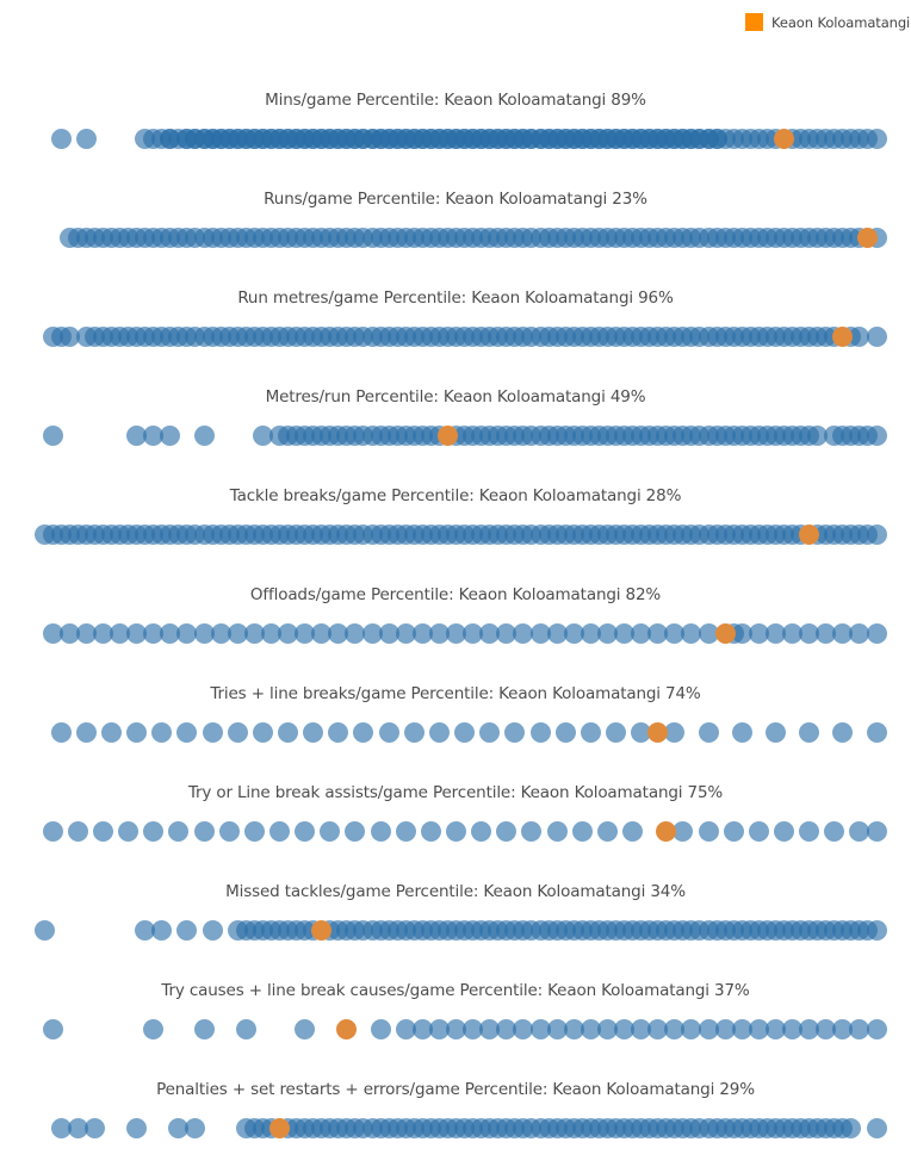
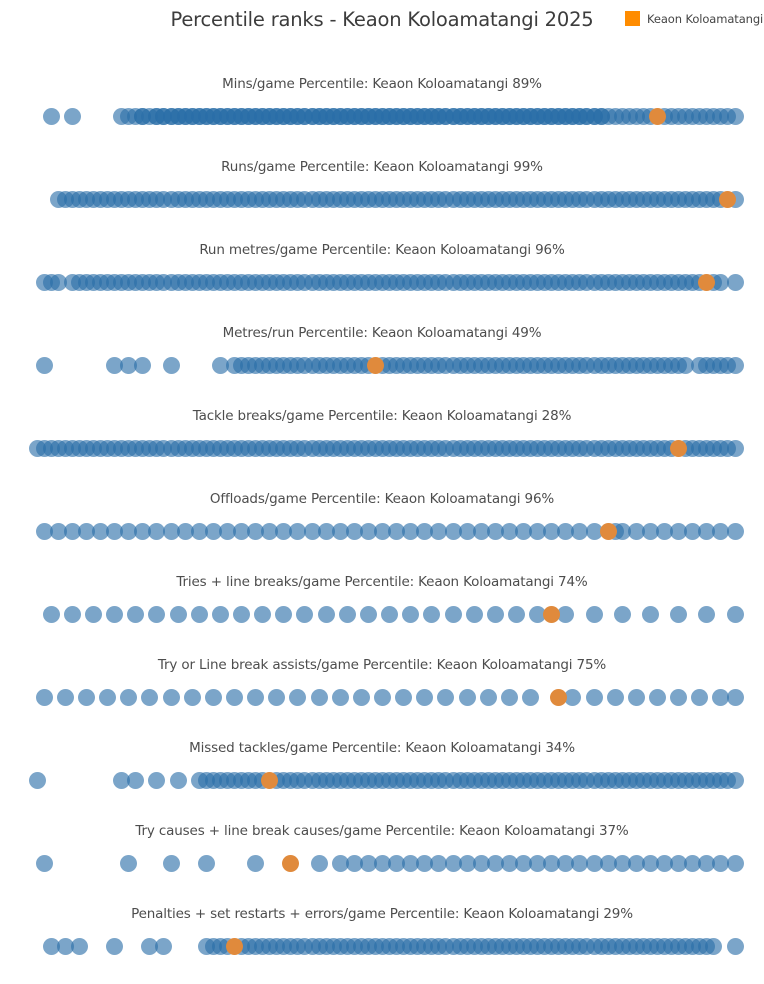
+ Percentile ranks - Keaon Koloamatangi 2025
  Keaon Koloamatangi
  Mins/game Percentile: Keaon Koloamatangi 89%
- Runs/game Percentile: Keaon Koloamatangi 23%
+ Runs/game Percentile: Keaon Koloamatangi 99%
  Run metres/game Percentile: Keaon Koloamatangi 96%
  Metres/run Percentile: Keaon Koloamatangi 49%
  Tackle breaks/game Percentile: Keaon Koloamatangi 28%
- Offloads/game Percentile: Keaon Koloamatangi 82%
+ Offloads/game Percentile: Keaon Koloamatangi 96%
  Tries + line breaks/game Percentile: Keaon Koloamatangi 74%
  Try or Line break assists/game Percentile: Keaon Koloamatangi 75%
  Missed tackles/game Percentile: Keaon Koloamatangi 34%
  Try causes + line break causes/game Percentile: Keaon Koloamatangi 37%
  Penalties + set restarts + errors/game Percentile: Keaon Koloamatangi 29%
